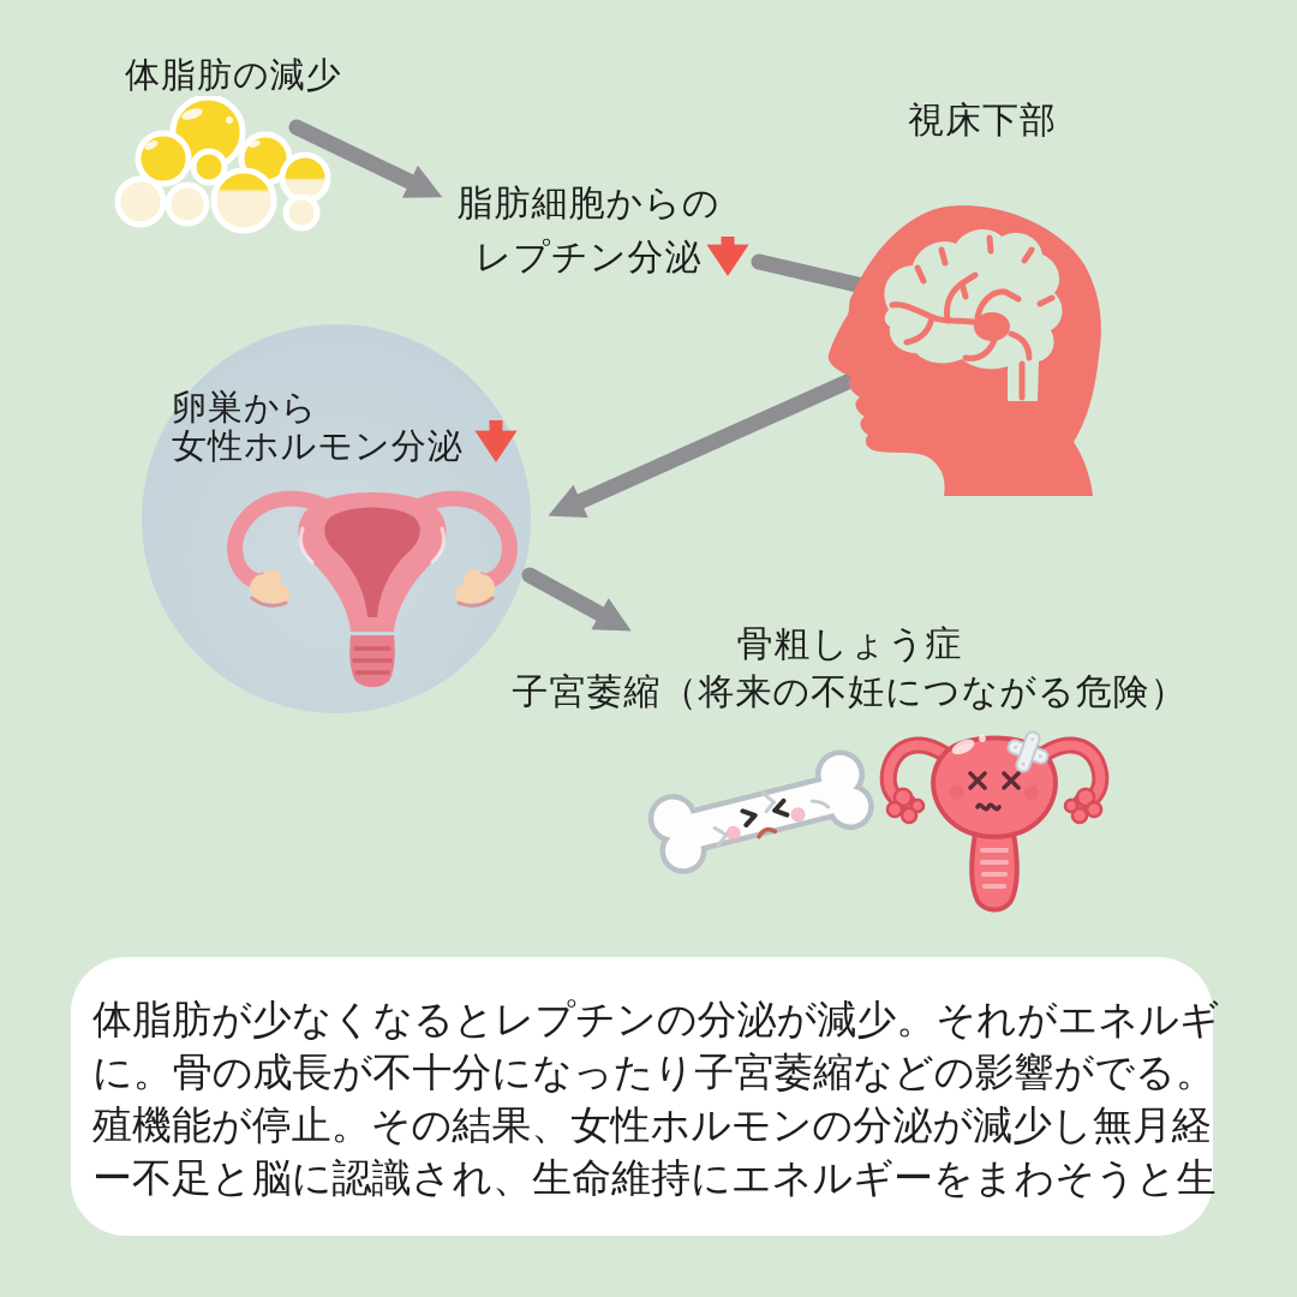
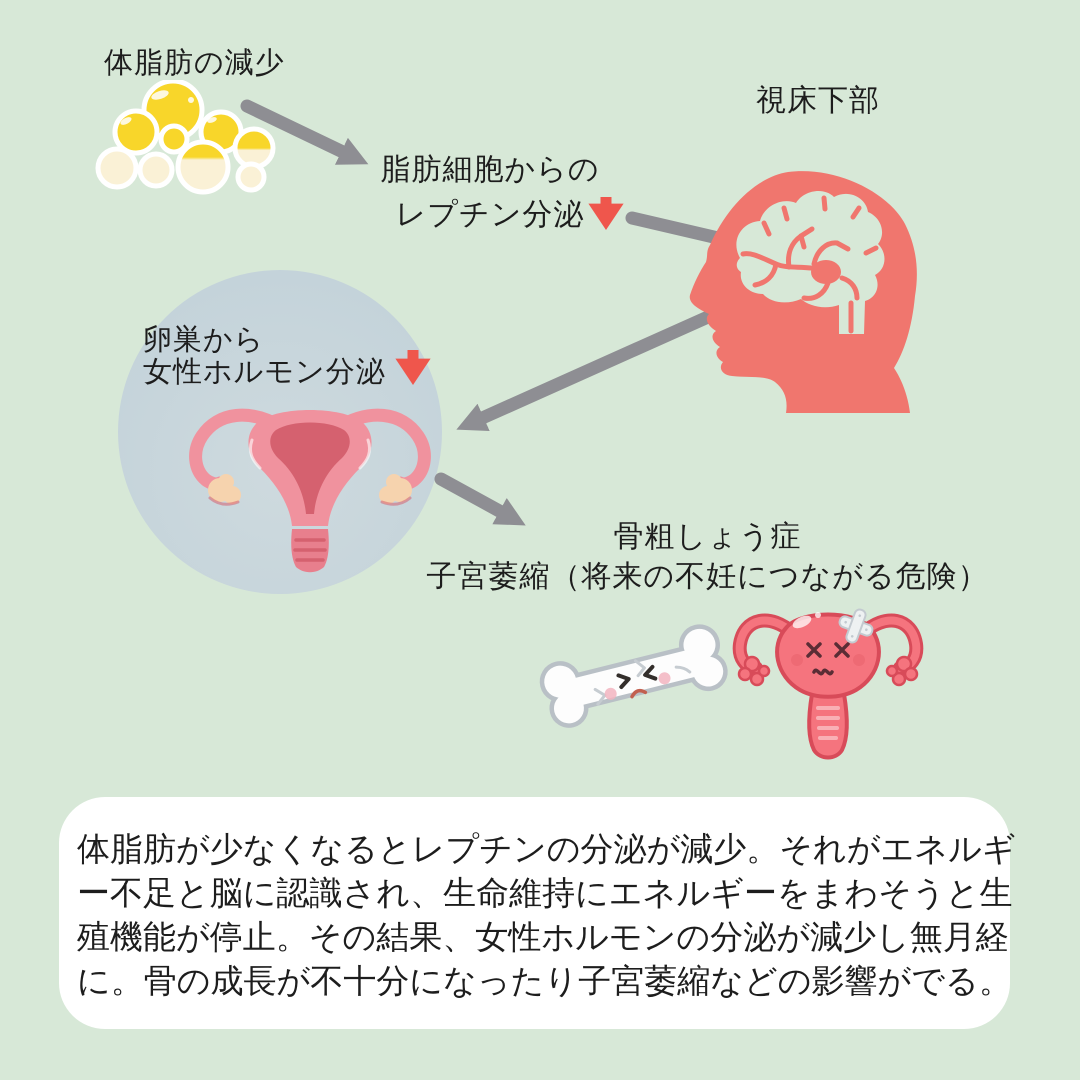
  体脂肪の減少
  脂肪細胞からの
  レプチン分泌
  視床下部
  卵巣から
  女性ホルモン分泌
  骨粗しょう症
  子宮萎縮（将来の不妊につながる危険）
  体脂肪が少なくなるとレプチンの分泌が減少。それがエネルギ
- に。骨の成長が不十分になったり子宮萎縮などの影響がでる。
+ ー不足と脳に認識され、生命維持にエネルギーをまわそうと生
  殖機能が停止。その結果、女性ホルモンの分泌が減少し無月経
- ー不足と脳に認識され、生命維持にエネルギーをまわそうと生
+ に。骨の成長が不十分になったり子宮萎縮などの影響がでる。
